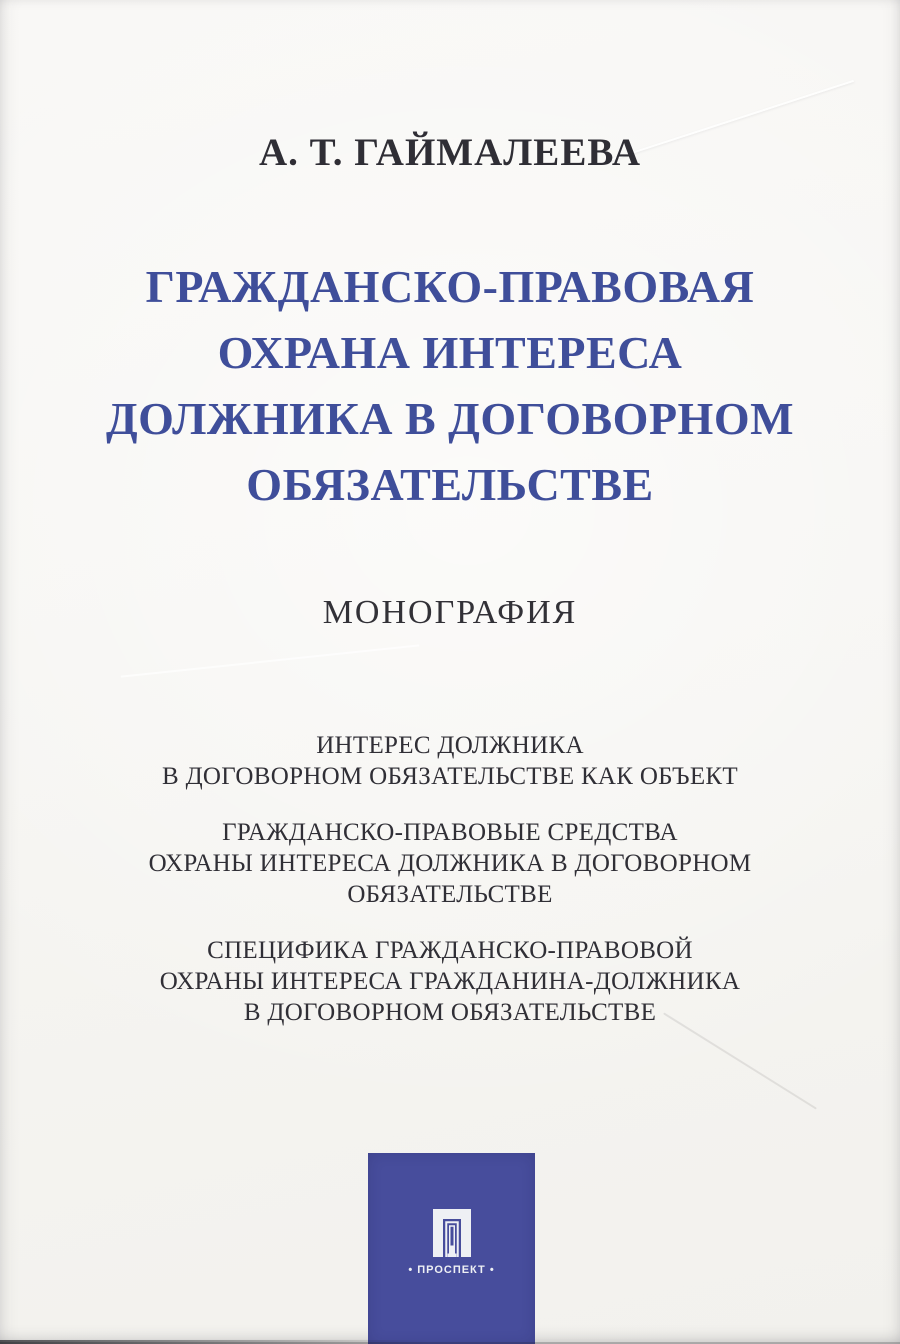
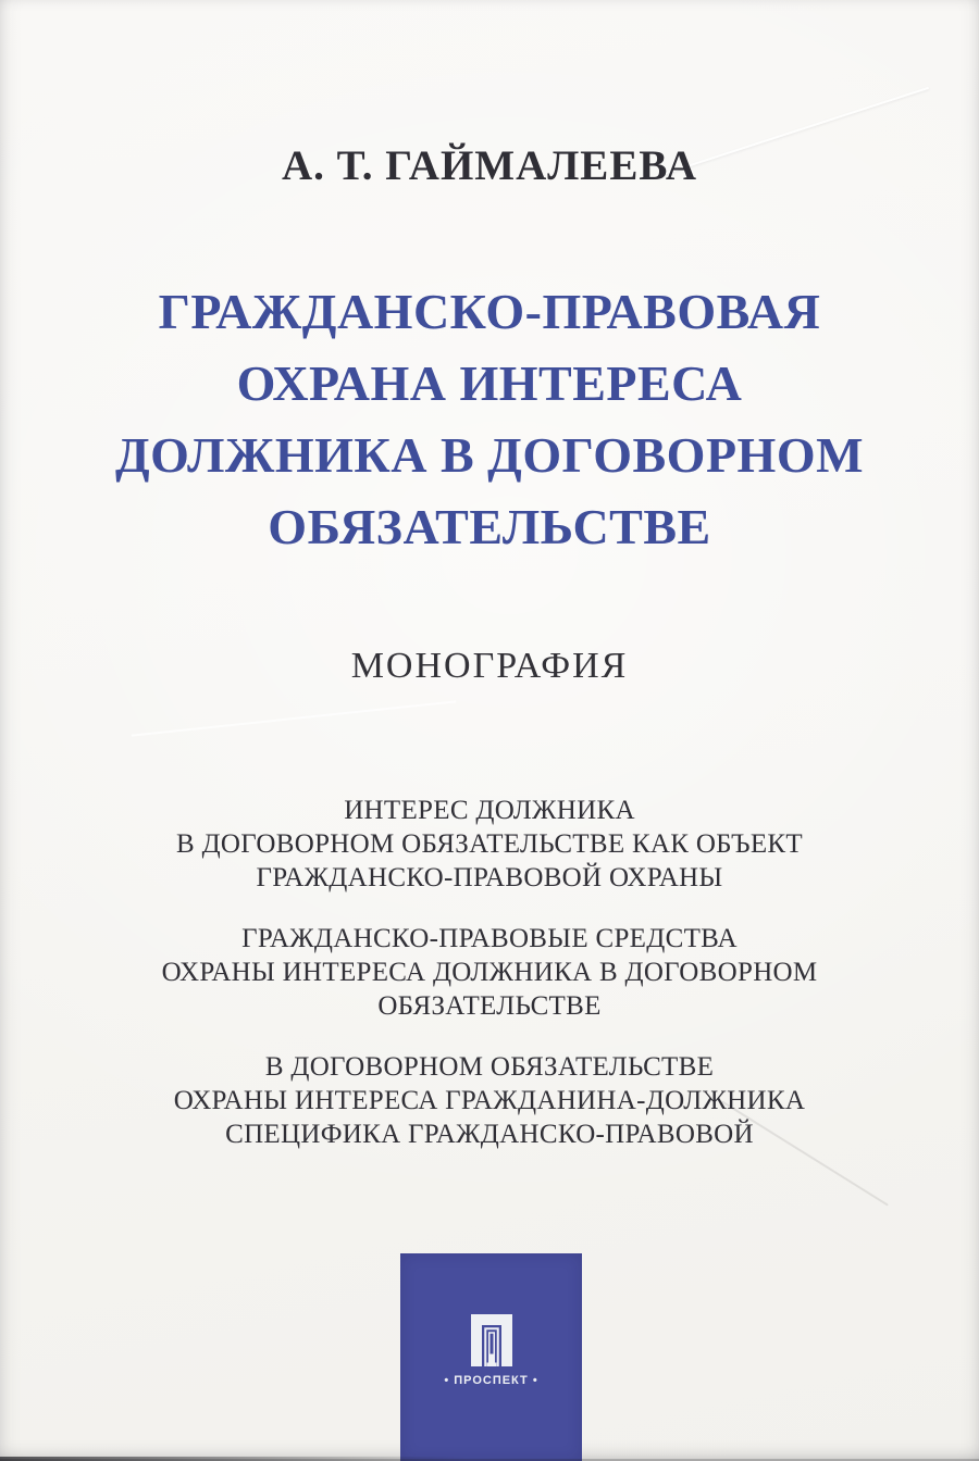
  А. Т. ГАЙМАЛЕЕВА
  ГРАЖДАНСКО-ПРАВОВАЯ
  ОХРАНА ИНТЕРЕСА
  ДОЛЖНИКА В ДОГОВОРНОМ
  ОБЯЗАТЕЛЬСТВЕ
  МОНОГРАФИЯ
  ИНТЕРЕС ДОЛЖНИКА
  В ДОГОВОРНОМ ОБЯЗАТЕЛЬСТВЕ КАК ОБЪЕКТ
+ ГРАЖДАНСКО-ПРАВОВОЙ ОХРАНЫ
  ГРАЖДАНСКО-ПРАВОВЫЕ СРЕДСТВА
  ОХРАНЫ ИНТЕРЕСА ДОЛЖНИКА В ДОГОВОРНОМ
  ОБЯЗАТЕЛЬСТВЕ
- СПЕЦИФИКА ГРАЖДАНСКО-ПРАВОВОЙ
+ В ДОГОВОРНОМ ОБЯЗАТЕЛЬСТВЕ
  ОХРАНЫ ИНТЕРЕСА ГРАЖДАНИНА-ДОЛЖНИКА
- В ДОГОВОРНОМ ОБЯЗАТЕЛЬСТВЕ
+ СПЕЦИФИКА ГРАЖДАНСКО-ПРАВОВОЙ
  • ПРОСПЕКТ •
